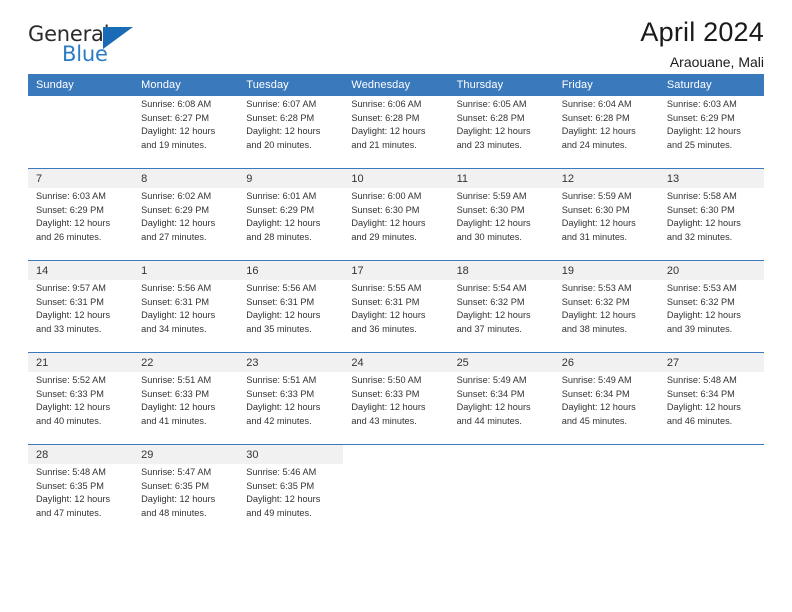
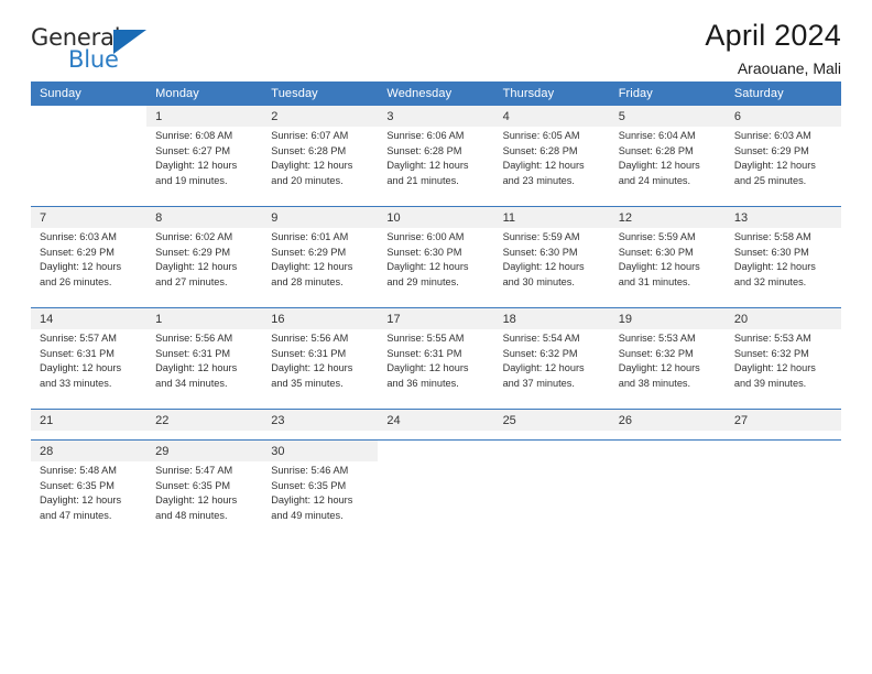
  General
  Blue
  April 2024
  Araouane, Mali
  Sunday	Monday	Tuesday	Wednesday	Thursday	Friday	Saturday
+ 	1	2	3	4	5	6
  	Sunrise: 6:08 AMSunset: 6:27 PMDaylight: 12 hoursand 19 minutes.	Sunrise: 6:07 AMSunset: 6:28 PMDaylight: 12 hoursand 20 minutes.	Sunrise: 6:06 AMSunset: 6:28 PMDaylight: 12 hoursand 21 minutes.	Sunrise: 6:05 AMSunset: 6:28 PMDaylight: 12 hoursand 23 minutes.	Sunrise: 6:04 AMSunset: 6:28 PMDaylight: 12 hoursand 24 minutes.	Sunrise: 6:03 AMSunset: 6:29 PMDaylight: 12 hoursand 25 minutes.
  7	8	9	10	11	12	13
  Sunrise: 6:03 AMSunset: 6:29 PMDaylight: 12 hoursand 26 minutes.	Sunrise: 6:02 AMSunset: 6:29 PMDaylight: 12 hoursand 27 minutes.	Sunrise: 6:01 AMSunset: 6:29 PMDaylight: 12 hoursand 28 minutes.	Sunrise: 6:00 AMSunset: 6:30 PMDaylight: 12 hoursand 29 minutes.	Sunrise: 5:59 AMSunset: 6:30 PMDaylight: 12 hoursand 30 minutes.	Sunrise: 5:59 AMSunset: 6:30 PMDaylight: 12 hoursand 31 minutes.	Sunrise: 5:58 AMSunset: 6:30 PMDaylight: 12 hoursand 32 minutes.
  14	1	16	17	18	19	20
- Sunrise: 9:57 AMSunset: 6:31 PMDaylight: 12 hoursand 33 minutes.	Sunrise: 5:56 AMSunset: 6:31 PMDaylight: 12 hoursand 34 minutes.	Sunrise: 5:56 AMSunset: 6:31 PMDaylight: 12 hoursand 35 minutes.	Sunrise: 5:55 AMSunset: 6:31 PMDaylight: 12 hoursand 36 minutes.	Sunrise: 5:54 AMSunset: 6:32 PMDaylight: 12 hoursand 37 minutes.	Sunrise: 5:53 AMSunset: 6:32 PMDaylight: 12 hoursand 38 minutes.	Sunrise: 5:53 AMSunset: 6:32 PMDaylight: 12 hoursand 39 minutes.
+ Sunrise: 5:57 AMSunset: 6:31 PMDaylight: 12 hoursand 33 minutes.	Sunrise: 5:56 AMSunset: 6:31 PMDaylight: 12 hoursand 34 minutes.	Sunrise: 5:56 AMSunset: 6:31 PMDaylight: 12 hoursand 35 minutes.	Sunrise: 5:55 AMSunset: 6:31 PMDaylight: 12 hoursand 36 minutes.	Sunrise: 5:54 AMSunset: 6:32 PMDaylight: 12 hoursand 37 minutes.	Sunrise: 5:53 AMSunset: 6:32 PMDaylight: 12 hoursand 38 minutes.	Sunrise: 5:53 AMSunset: 6:32 PMDaylight: 12 hoursand 39 minutes.
  21	22	23	24	25	26	27
- Sunrise: 5:52 AMSunset: 6:33 PMDaylight: 12 hoursand 40 minutes.	Sunrise: 5:51 AMSunset: 6:33 PMDaylight: 12 hoursand 41 minutes.	Sunrise: 5:51 AMSunset: 6:33 PMDaylight: 12 hoursand 42 minutes.	Sunrise: 5:50 AMSunset: 6:33 PMDaylight: 12 hoursand 43 minutes.	Sunrise: 5:49 AMSunset: 6:34 PMDaylight: 12 hoursand 44 minutes.	Sunrise: 5:49 AMSunset: 6:34 PMDaylight: 12 hoursand 45 minutes.	Sunrise: 5:48 AMSunset: 6:34 PMDaylight: 12 hoursand 46 minutes.
  28	29	30
  Sunrise: 5:48 AMSunset: 6:35 PMDaylight: 12 hoursand 47 minutes.	Sunrise: 5:47 AMSunset: 6:35 PMDaylight: 12 hoursand 48 minutes.	Sunrise: 5:46 AMSunset: 6:35 PMDaylight: 12 hoursand 49 minutes.
